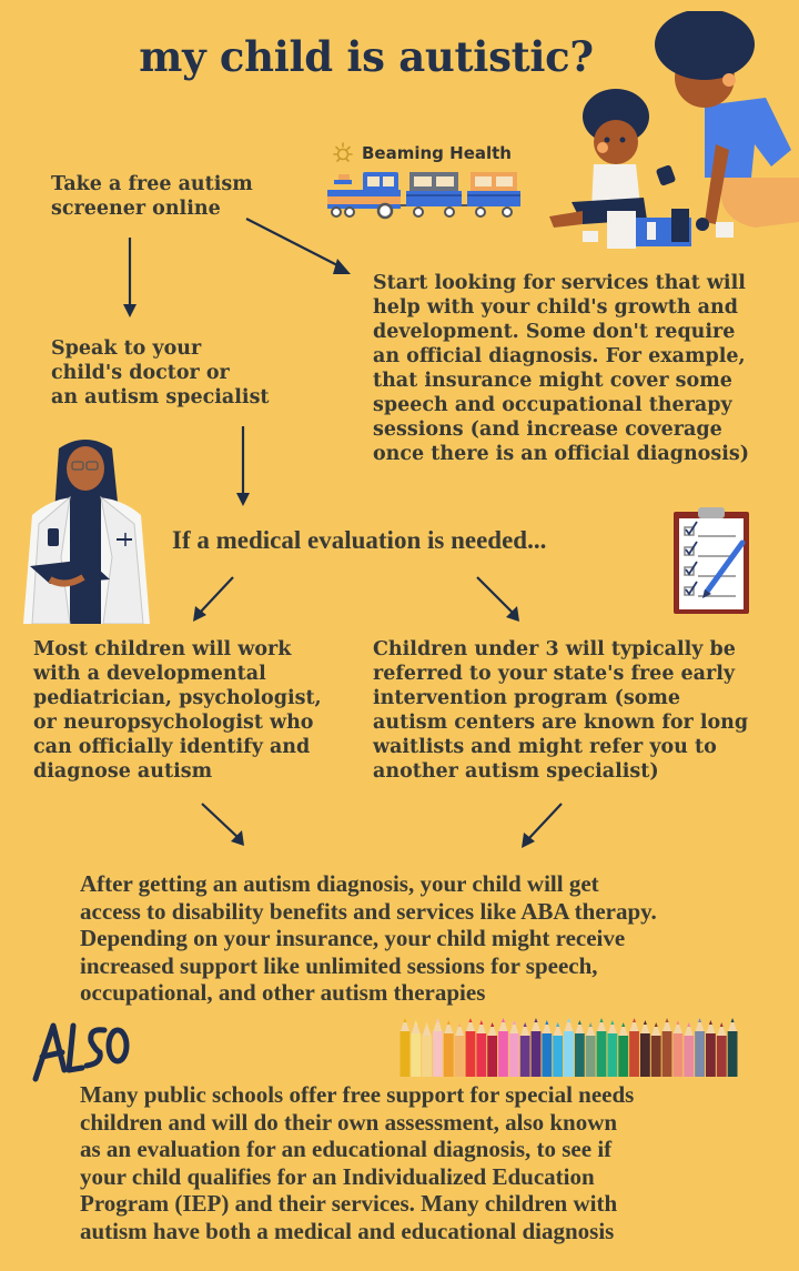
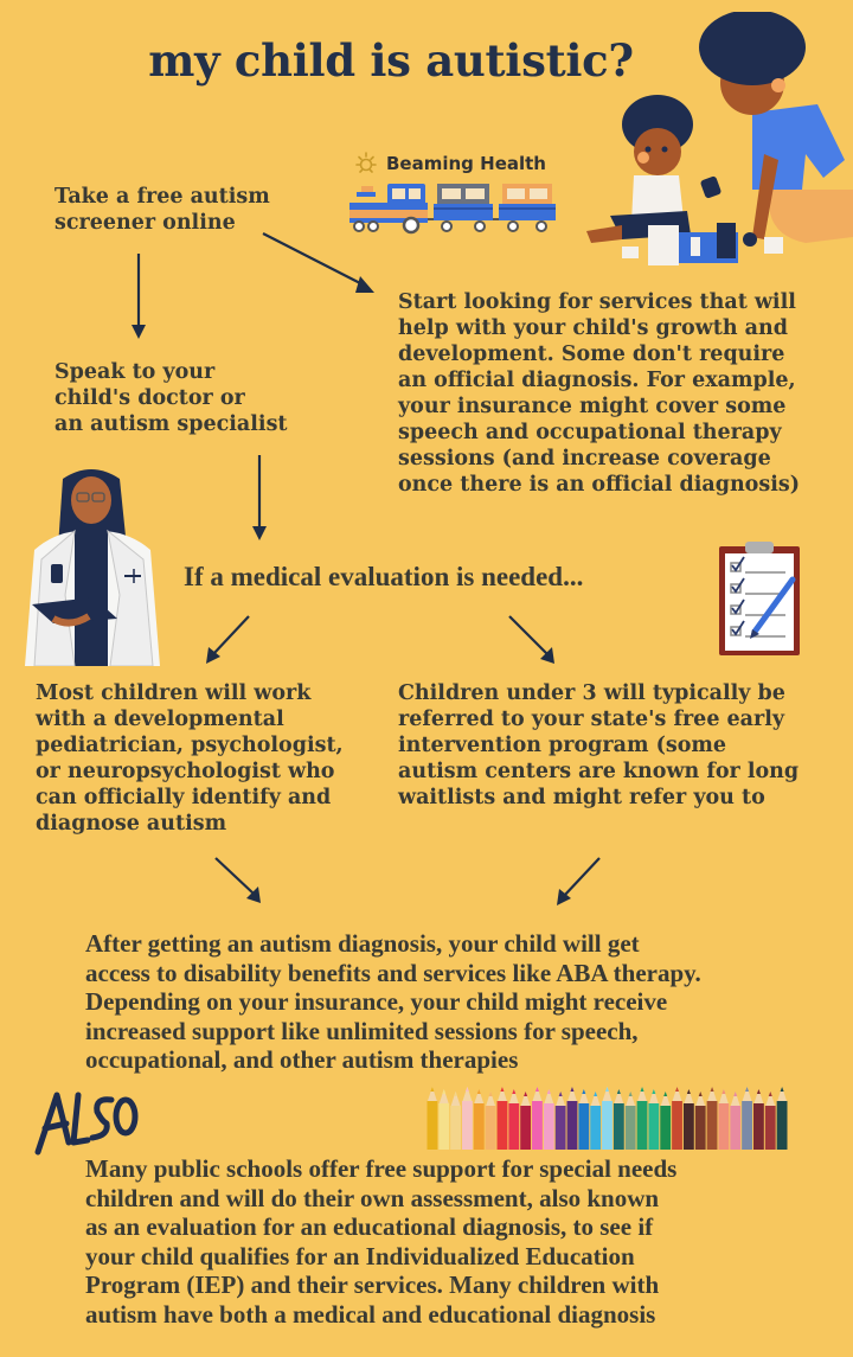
  my child is autistic?
  Beaming Health
  Take a free autism
  screener online
  Speak to your
  child's doctor or
  an autism specialist
  Start looking for services that will
  help with your child's growth and
  development. Some don't require
  an official diagnosis. For example,
- that insurance might cover some
+ your insurance might cover some
  speech and occupational therapy
  sessions (and increase coverage
  once there is an official diagnosis)
  If a medical evaluation is needed...
  Most children will work
  with a developmental
  pediatrician, psychologist,
  or neuropsychologist who
  can officially identify and
  diagnose autism
  Children under 3 will typically be
  referred to your state's free early
  intervention program (some
  autism centers are known for long
  waitlists and might refer you to
- another autism specialist)
  After getting an autism diagnosis, your child will get
  access to disability benefits and services like ABA therapy.
  Depending on your insurance, your child might receive
  increased support like unlimited sessions for speech,
  occupational, and other autism therapies
  Many public schools offer free support for special needs
  children and will do their own assessment, also known
  as an evaluation for an educational diagnosis, to see if
  your child qualifies for an Individualized Education
  Program (IEP) and their services. Many children with
  autism have both a medical and educational diagnosis
